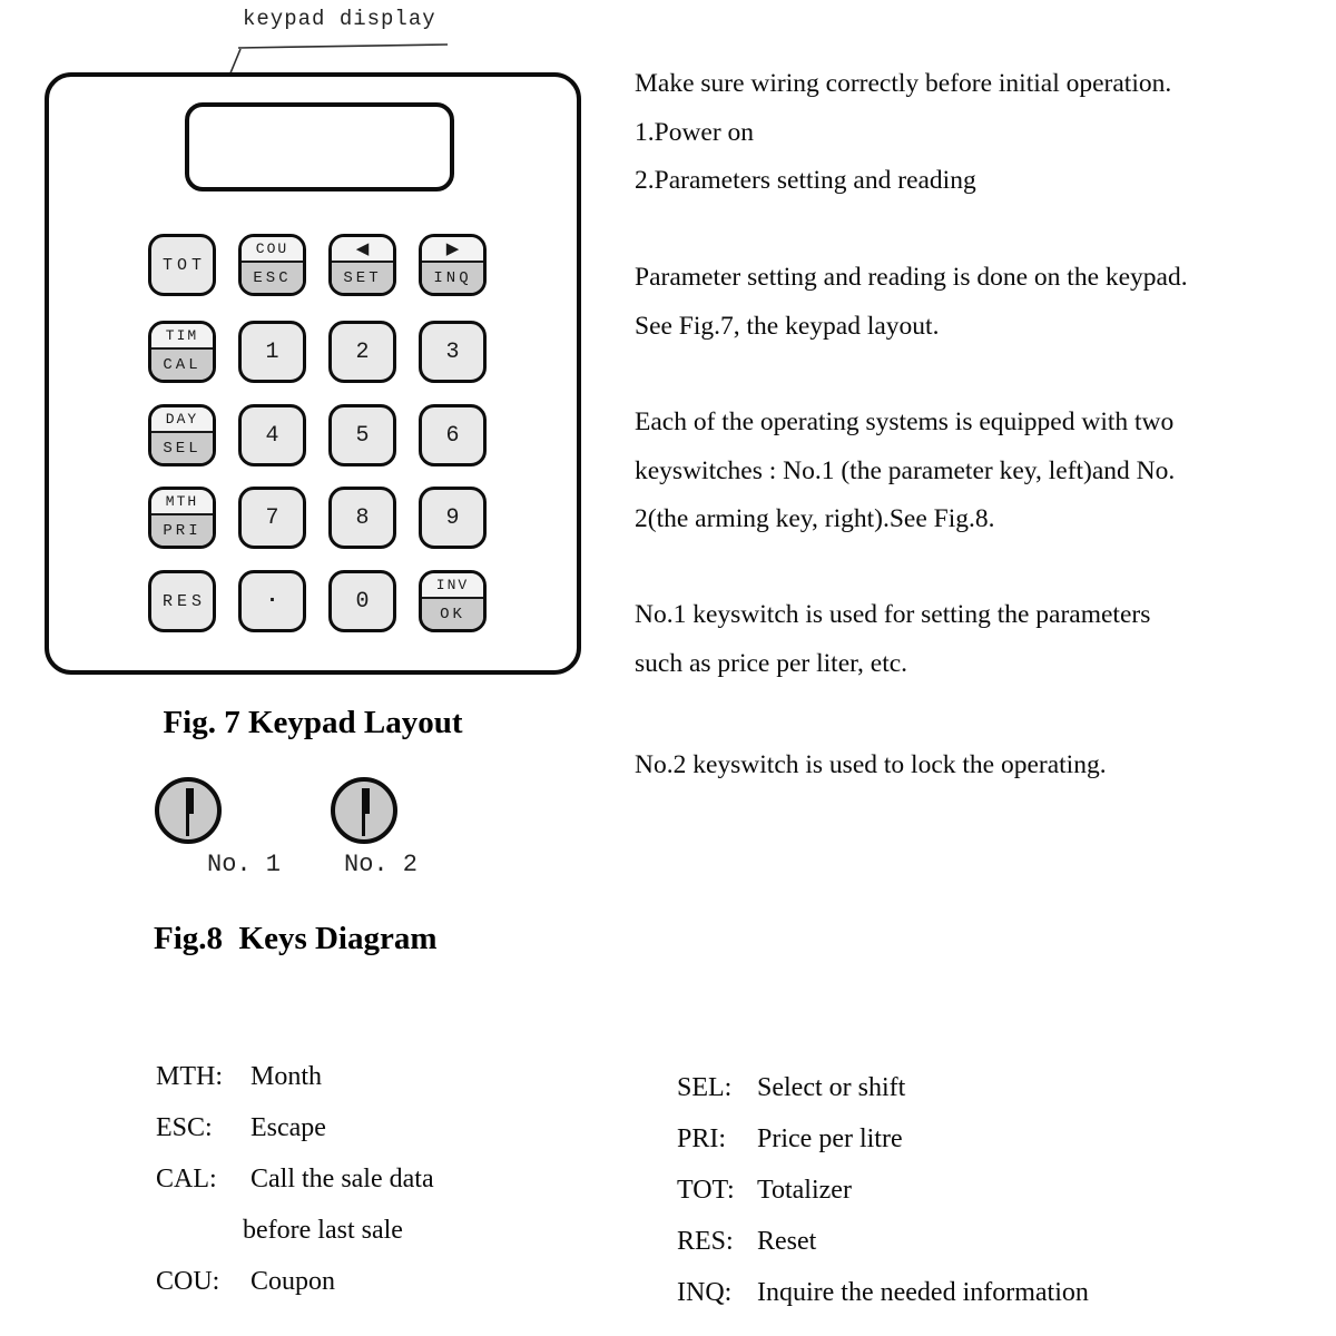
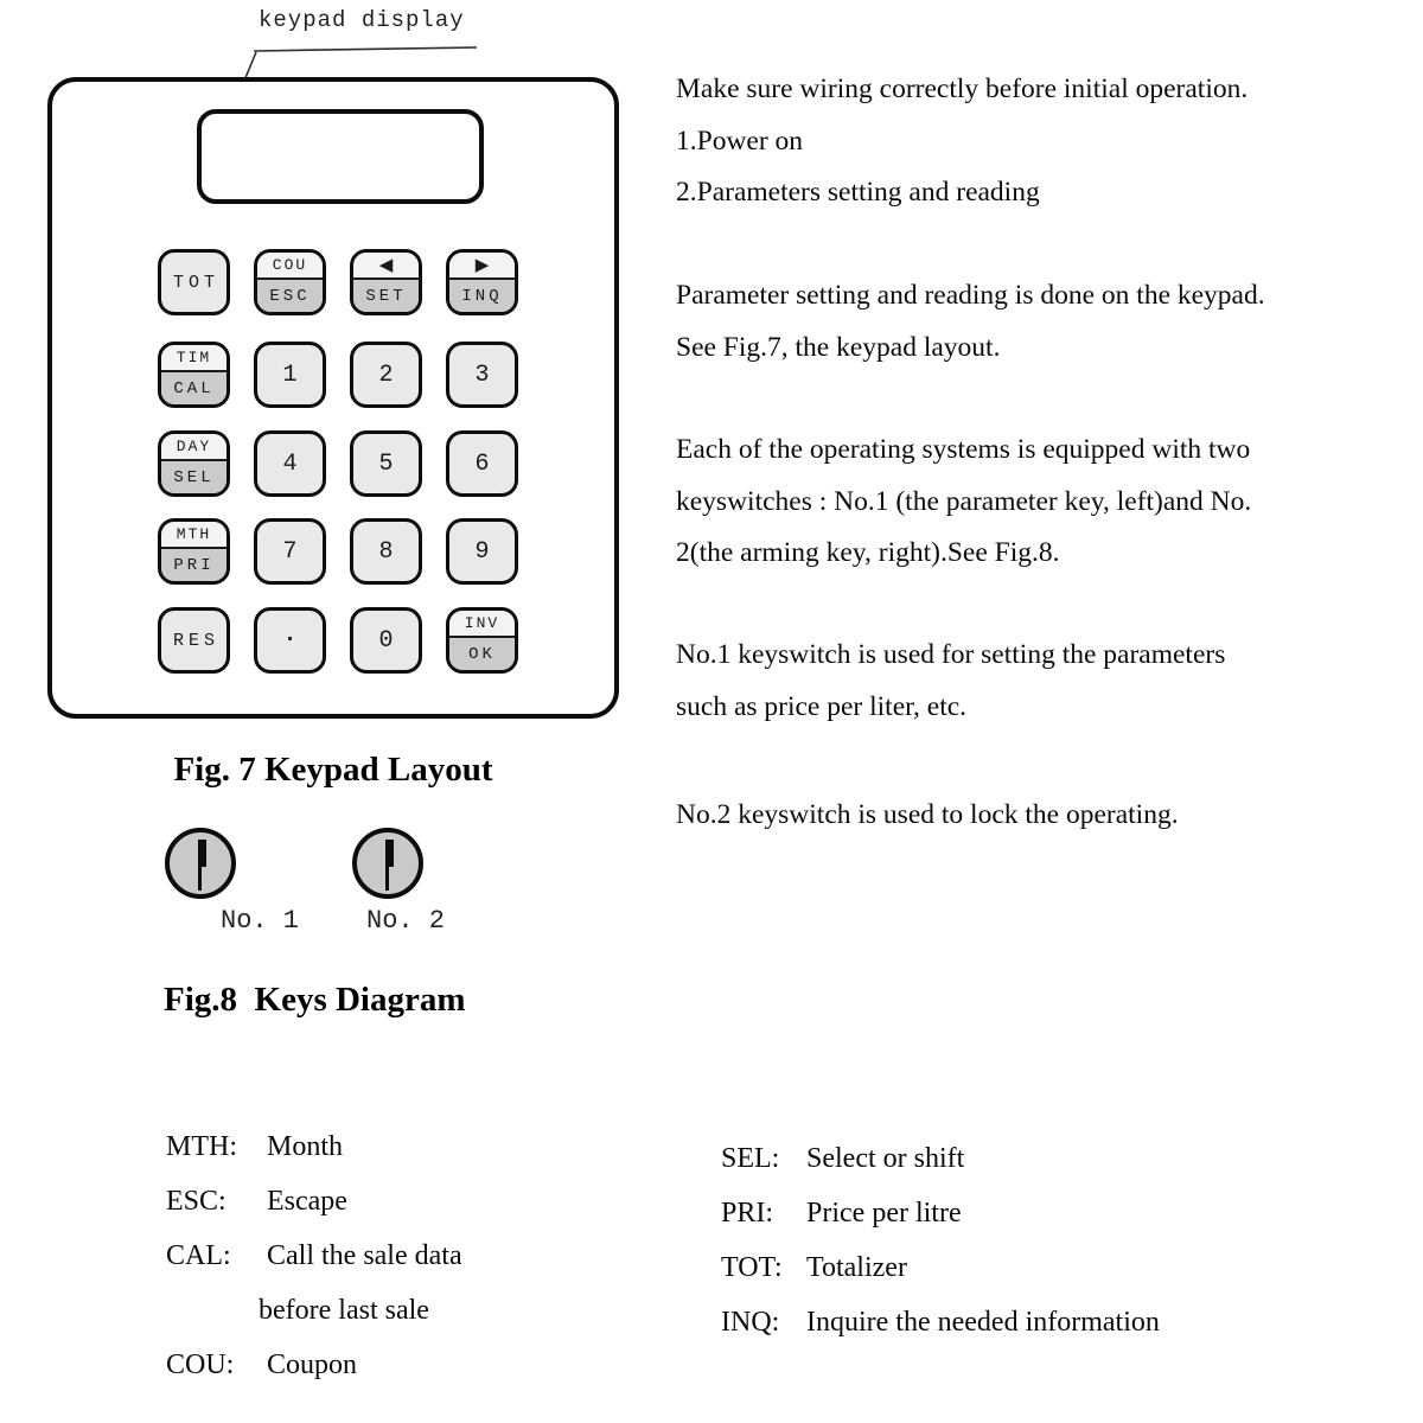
  keypad display
  TOT
  COU
  ESC
  ◀
  SET
  ▶
  INQ
  TIM
  CAL
  1
  2
  3
  DAY
  SEL
  4
  5
  6
  MTH
  PRI
  7
  8
  9
  RES
  ·
  0
  INV
  OK
  Fig. 7 Keypad Layout
  No. 1
  No. 2
  Fig.8 Keys Diagram
  Make sure wiring correctly before initial operation.
  1.Power on
  2.Parameters setting and reading
  Parameter setting and reading is done on the keypad.
  See Fig.7, the keypad layout.
  Each of the operating systems is equipped with two
  keyswitches : No.1 (the parameter key, left)and No.
  2(the arming key, right).See Fig.8.
  No.1 keyswitch is used for setting the parameters
  such as price per liter, etc.
  No.2 keyswitch is used to lock the operating.
  MTH:
  Month
  ESC:
  Escape
  CAL:
  Call the sale data
  before last sale
  COU:
  Coupon
  SEL:
  Select or shift
  PRI:
  Price per litre
  TOT:
  Totalizer
- RES:
- Reset
  INQ:
  Inquire the needed information
